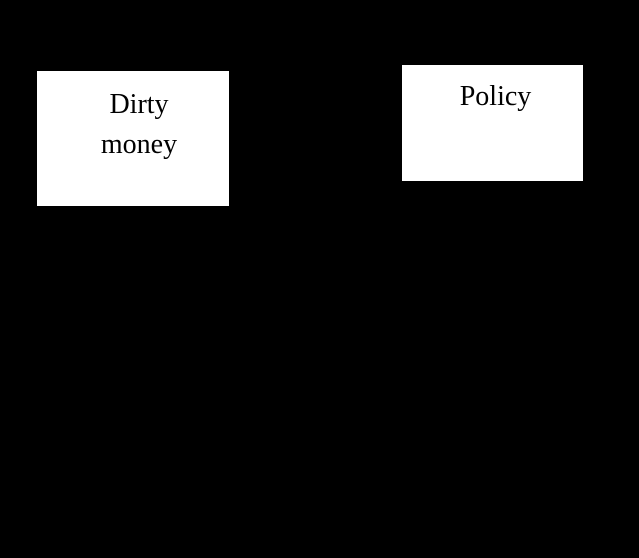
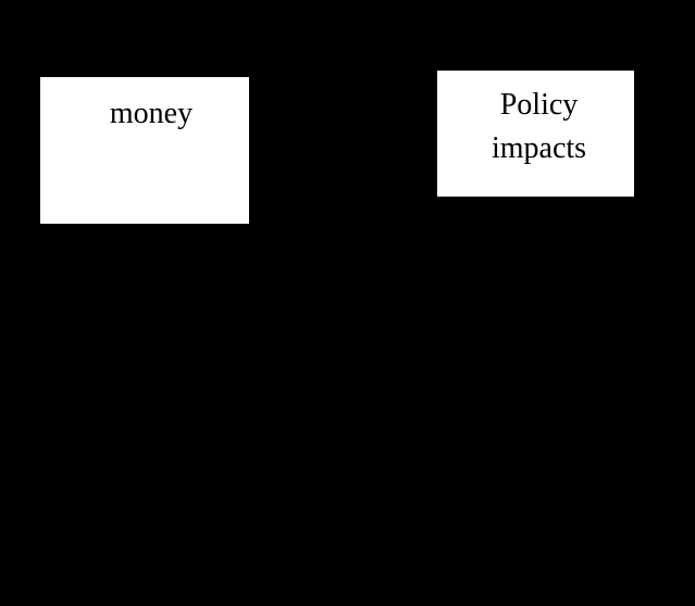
- Dirty
  money
  Policy
+ impacts
